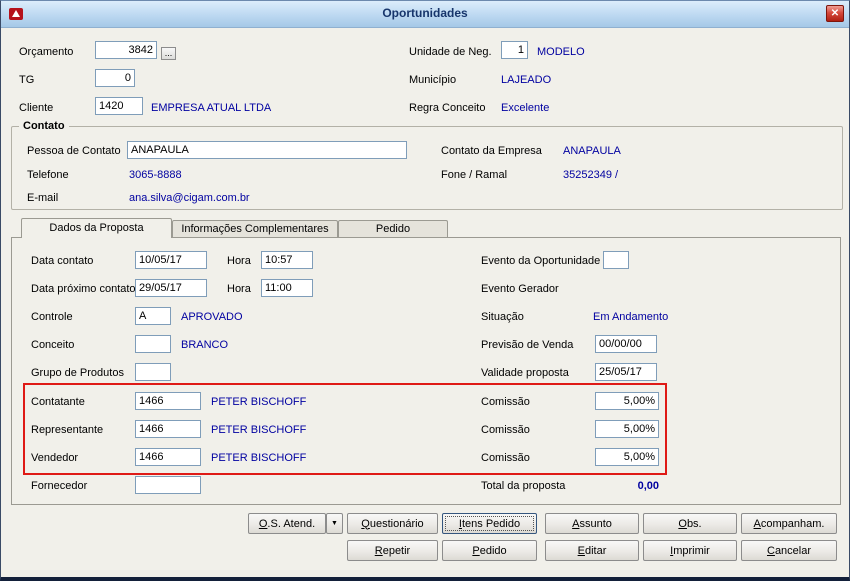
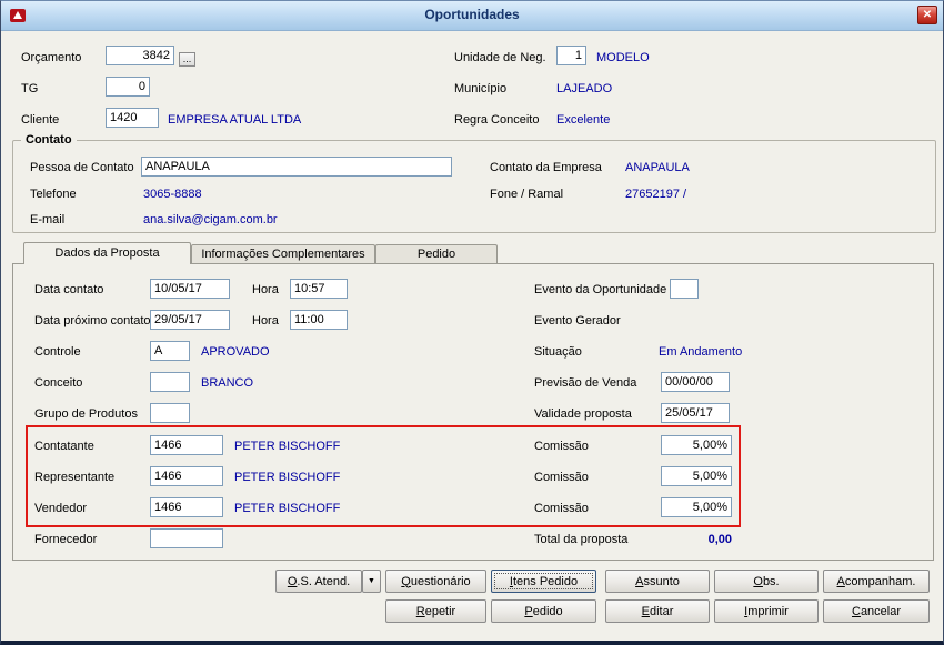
  Oportunidades
  ✕
  Orçamento
  3842
  ...
  TG
  0
  Cliente
  1420
  EMPRESA ATUAL LTDA
  Unidade de Neg.
  1
  MODELO
  Município
  LAJEADO
  Regra Conceito
  Excelente
  Contato
  Pessoa de Contato
  ANAPAULA
  Contato da Empresa
  ANAPAULA
  Telefone
  3065-8888
  Fone / Ramal
- 35252349 /
+ 27652197 /
  E-mail
  ana.silva@cigam.com.br
  Dados da Proposta
  Informações Complementares
  Pedido
  Data contato
  10/05/17
  Hora
  10:57
  Data próximo contato
  29/05/17
  Hora
  11:00
  Controle
  A
  APROVADO
  Conceito
  BRANCO
  Grupo de Produtos
  Contatante
  1466
  PETER BISCHOFF
  Representante
  1466
  PETER BISCHOFF
  Vendedor
  1466
  PETER BISCHOFF
  Fornecedor
  Evento da Oportunidade
  Evento Gerador
  Situação
  Em Andamento
  Previsão de Venda
  00/00/00
  Validade proposta
  25/05/17
  Comissão
  5,00%
  Comissão
  5,00%
  Comissão
  5,00%
  Total da proposta
  0,00
  O.S. Atend.
  Questionário
  Itens Pedido
  Assunto
  Obs.
  Acompanham.
  Repetir
  Pedido
  Editar
  Imprimir
  Cancelar
